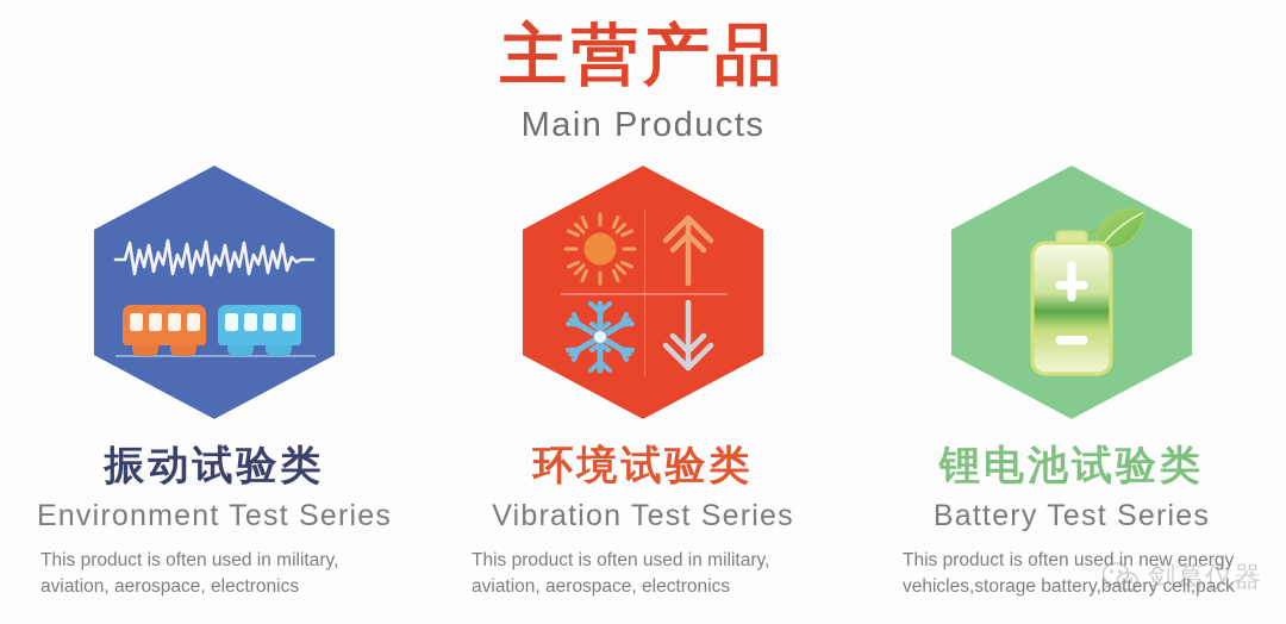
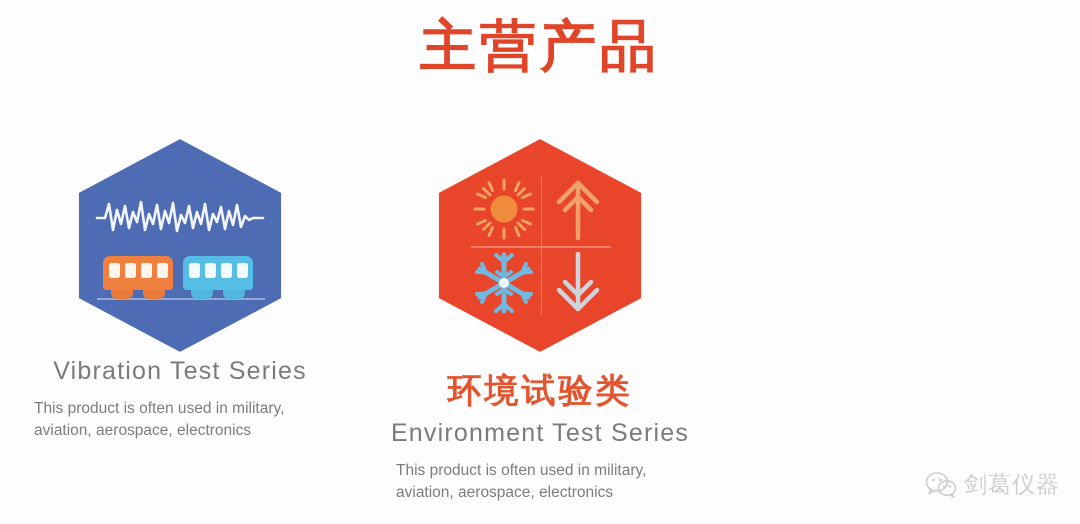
  主营产品
- Main Products
- 振动试验类
- Environment Test Series
+ Vibration Test Series
  This product is often used in military, aviation, aerospace, electronics
  环境试验类
- Vibration Test Series
+ Environment Test Series
  This product is often used in military, aviation, aerospace, electronics
- 锂电池试验类
- Battery Test Series
- This product is often used in new energy vehicles,storage battery,battery cell,pack
  剑葛仪器
